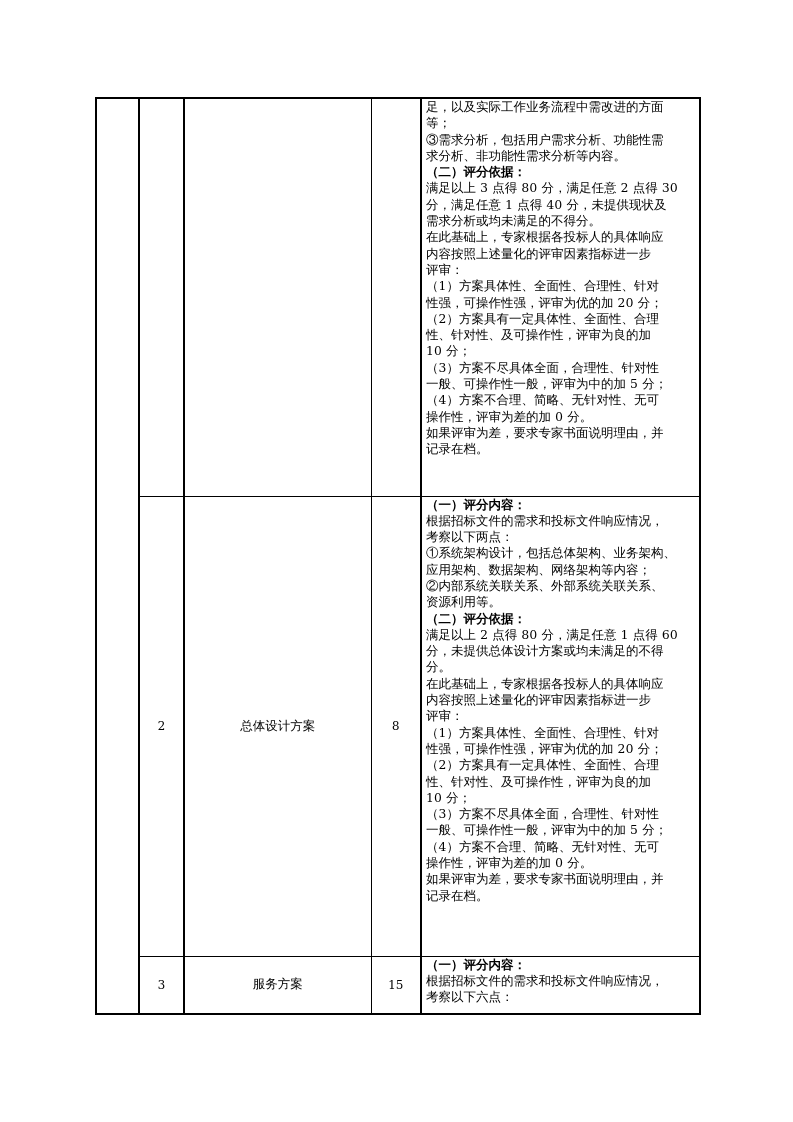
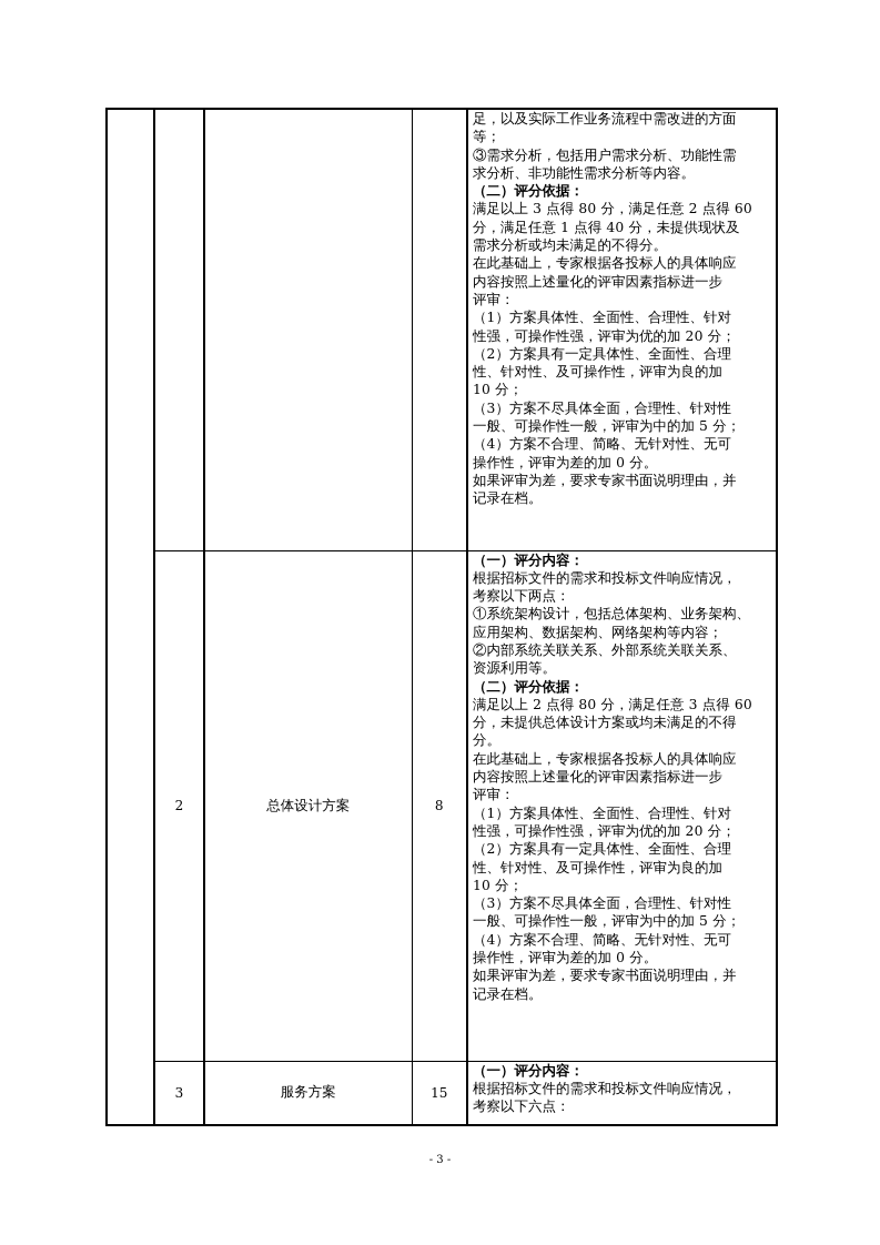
- 				足，以及实际工作业务流程中需改进的方面等；③需求分析，包括用户需求分析、功能性需求分析、非功能性需求分析等内容。（二）评分依据：满足以上 3 点得 80 分，满足任意 2 点得 30分，满足任意 1 点得 40 分，未提供现状及需求分析或均未满足的不得分。在此基础上，专家根据各投标人的具体响应内容按照上述量化的评审因素指标进一步评审：（1）方案具体性、全面性、合理性、针对性强，可操作性强，评审为优的加 20 分；（2）方案具有一定具体性、全面性、合理性、针对性、及可操作性，评审为良的加10 分；（3）方案不尽具体全面，合理性、针对性一般、可操作性一般，评审为中的加 5 分；（4）方案不合理、简略、无针对性、无可操作性，评审为差的加 0 分。如果评审为差，要求专家书面说明理由，并记录在档。
+ 				足，以及实际工作业务流程中需改进的方面等；③需求分析，包括用户需求分析、功能性需求分析、非功能性需求分析等内容。（二）评分依据：满足以上 3 点得 80 分，满足任意 2 点得 60分，满足任意 1 点得 40 分，未提供现状及需求分析或均未满足的不得分。在此基础上，专家根据各投标人的具体响应内容按照上述量化的评审因素指标进一步评审：（1）方案具体性、全面性、合理性、针对性强，可操作性强，评审为优的加 20 分；（2）方案具有一定具体性、全面性、合理性、针对性、及可操作性，评审为良的加10 分；（3）方案不尽具体全面，合理性、针对性一般、可操作性一般，评审为中的加 5 分；（4）方案不合理、简略、无针对性、无可操作性，评审为差的加 0 分。如果评审为差，要求专家书面说明理由，并记录在档。
- 2	总体设计方案	8	（一）评分内容：根据招标文件的需求和投标文件响应情况，考察以下两点：①系统架构设计，包括总体架构、业务架构、应用架构、数据架构、网络架构等内容；②内部系统关联关系、外部系统关联关系、资源利用等。（二）评分依据：满足以上 2 点得 80 分，满足任意 1 点得 60分，未提供总体设计方案或均未满足的不得分。在此基础上，专家根据各投标人的具体响应内容按照上述量化的评审因素指标进一步评审：（1）方案具体性、全面性、合理性、针对性强，可操作性强，评审为优的加 20 分；（2）方案具有一定具体性、全面性、合理性、针对性、及可操作性，评审为良的加10 分；（3）方案不尽具体全面，合理性、针对性一般、可操作性一般，评审为中的加 5 分；（4）方案不合理、简略、无针对性、无可操作性，评审为差的加 0 分。如果评审为差，要求专家书面说明理由，并记录在档。
+ 2	总体设计方案	8	（一）评分内容：根据招标文件的需求和投标文件响应情况，考察以下两点：①系统架构设计，包括总体架构、业务架构、应用架构、数据架构、网络架构等内容；②内部系统关联关系、外部系统关联关系、资源利用等。（二）评分依据：满足以上 2 点得 80 分，满足任意 3 点得 60分，未提供总体设计方案或均未满足的不得分。在此基础上，专家根据各投标人的具体响应内容按照上述量化的评审因素指标进一步评审：（1）方案具体性、全面性、合理性、针对性强，可操作性强，评审为优的加 20 分；（2）方案具有一定具体性、全面性、合理性、针对性、及可操作性，评审为良的加10 分；（3）方案不尽具体全面，合理性、针对性一般、可操作性一般，评审为中的加 5 分；（4）方案不合理、简略、无针对性、无可操作性，评审为差的加 0 分。如果评审为差，要求专家书面说明理由，并记录在档。
  3	服务方案	15	（一）评分内容：根据招标文件的需求和投标文件响应情况，考察以下六点：
+ - 3 -
